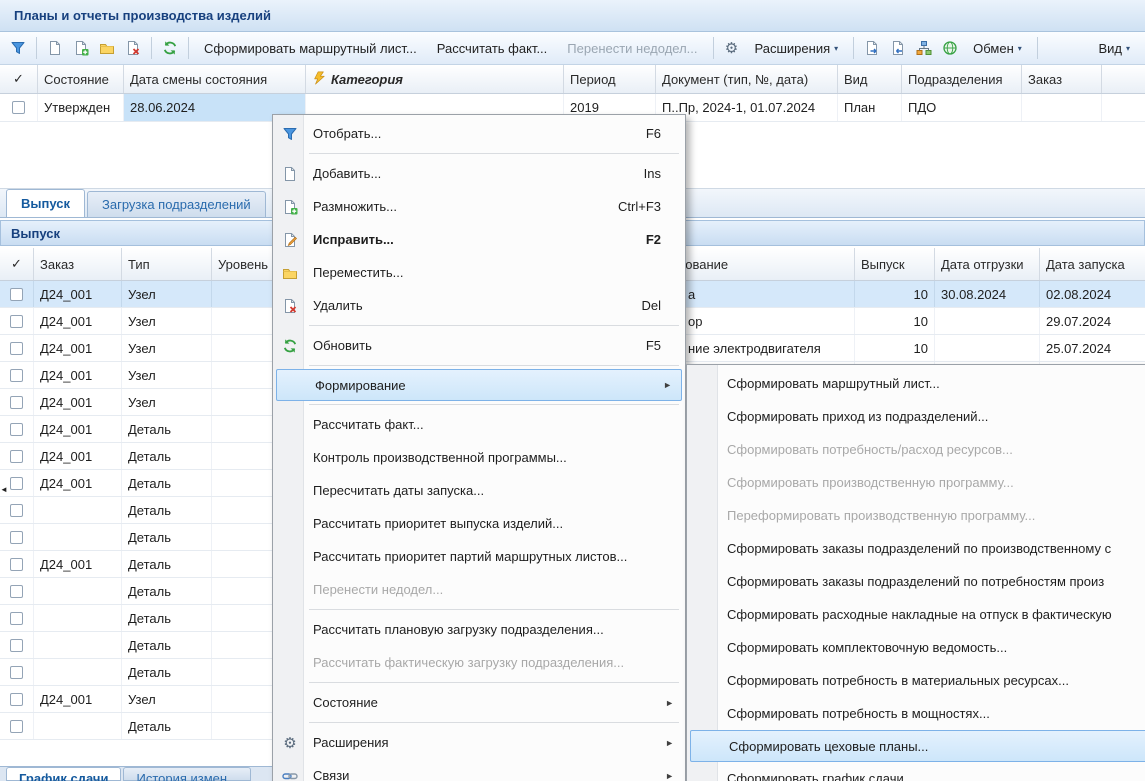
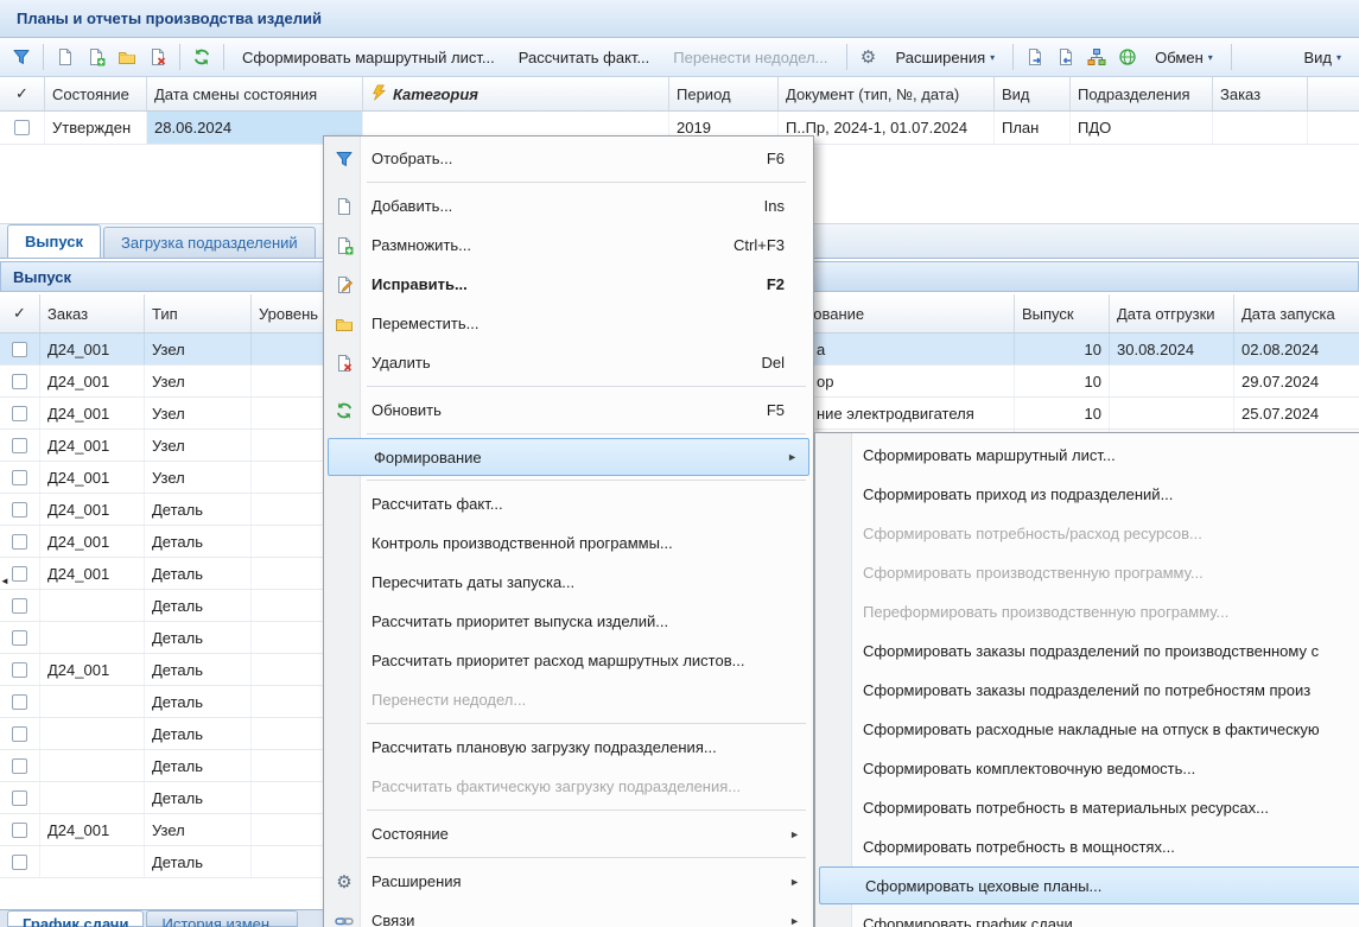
  Планы и отчеты производства изделий
  Сформировать маршрутный лист...
  Рассчитать факт...
  Перенести недодел...
  ⚙
  Расширения
  ▾
  Обмен
  ▾
  Вид
  ▾
  ✓
  Состояние
  Дата смены состояния
  Категория
  Период
  Документ (тип, №, дата)
  Вид
  Подразделения
  Заказ
  Утвержден
  28.06.2024
  2019
  П..Пр, 2024-1, 01.07.2024
  План
  ПДО
  Выпуск
  Загрузка подразделений
  Выпуск
  ✓
  Заказ
  Тип
  Выпуск
  Дата отгрузки
  Дата запуска
  Д24_001
  Узел
  а
  10
  30.08.2024
  02.08.2024
  Д24_001
  Узел
  ор
  10
  29.07.2024
  Д24_001
  Узел
  ние электродвигателя
  10
  25.07.2024
  Д24_001
  Узел
  Д24_001
  Узел
  Д24_001
  Деталь
  Д24_001
  Деталь
  Д24_001
  Деталь
  Деталь
  Деталь
  Д24_001
  Деталь
  Деталь
  Деталь
  Деталь
  Деталь
  Д24_001
  Узел
  Деталь
  График сдачи
  История измен...
  ◄
  Отобрать...
  F6
  Добавить...
  Ins
  Размножить...
  Ctrl+F3
  Исправить...
  F2
  Переместить...
  Удалить
  Del
  Обновить
  F5
  Формирование
  ►
  Рассчитать факт...
  Контроль производственной программы...
  Пересчитать даты запуска...
  Рассчитать приоритет выпуска изделий...
- Рассчитать приоритет партий маршрутных листов...
+ Рассчитать приоритет расход маршрутных листов...
  Перенести недодел...
  Рассчитать плановую загрузку подразделения...
  Рассчитать фактическую загрузку подразделения...
  Состояние
  ►
  ⚙
  Расширения
  ►
  Связи
  ►
  Сформировать маршрутный лист...
  Сформировать приход из подразделений...
  Сформировать потребность/расход ресурсов...
  Сформировать производственную программу...
  Переформировать производственную программу...
  Сформировать заказы подразделений по производственному с
  Сформировать заказы подразделений по потребностям произ
  Сформировать расходные накладные на отпуск в фактическую
  Сформировать комплектовочную ведомость...
  Сформировать потребность в материальных ресурсах...
  Сформировать потребность в мощностях...
  Сформировать цеховые планы...
  Сформировать график сдачи...
